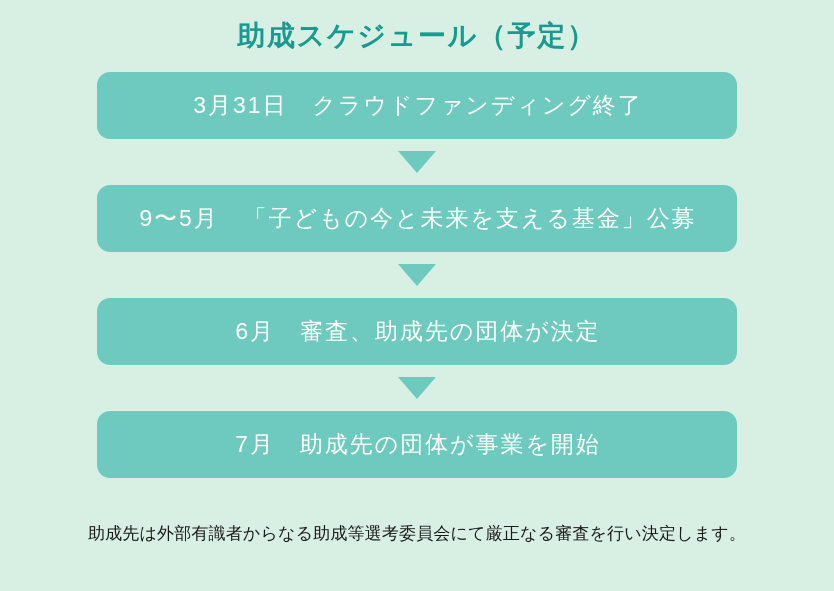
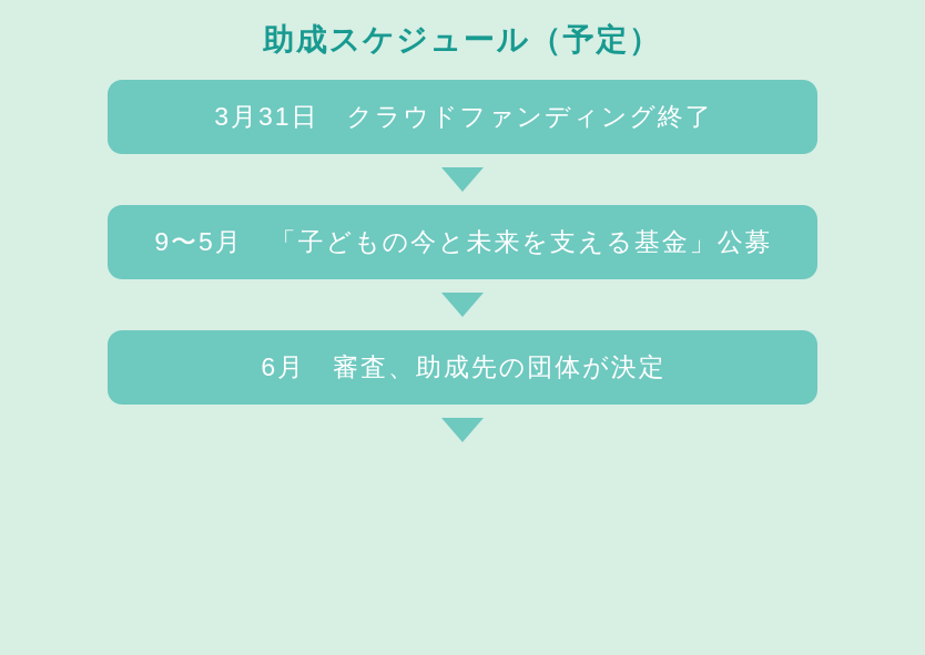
  助成スケジュール（予定）
  3月31日 クラウドファンディング終了
  9〜5月 「子どもの今と未来を支える基金」公募
  6月 審査、助成先の団体が決定
- 7月 助成先の団体が事業を開始
- 助成先は外部有識者からなる助成等選考委員会にて厳正なる審査を行い決定します。
